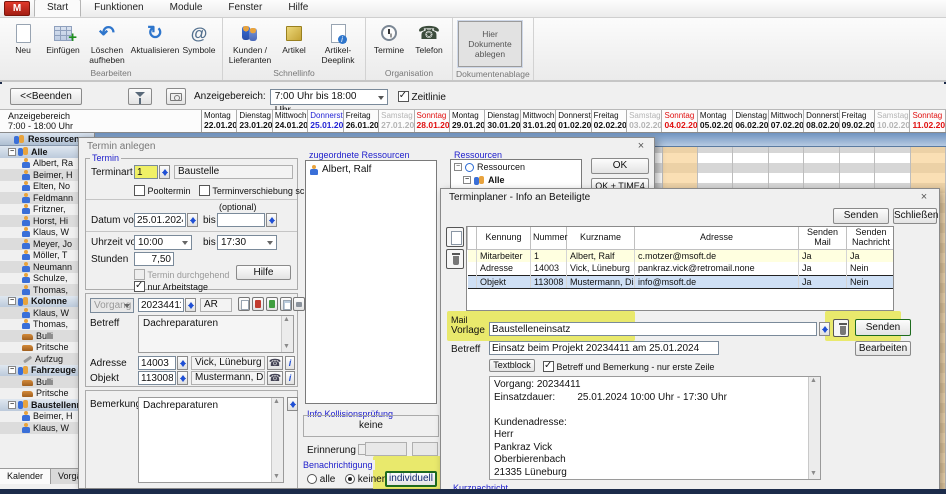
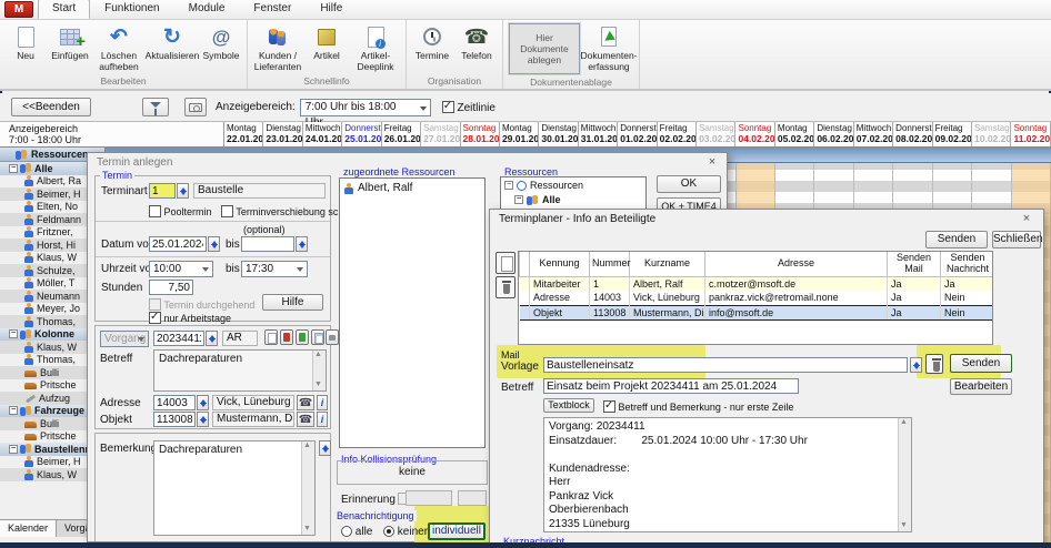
  M
  Start
  Funktionen
  Module
  Fenster
  Hilfe
  Neu
  Einfügen
  ↶
  Löschen aufheben
  ↻
  Aktualisieren
  @
  Symbole
  Bearbeiten
  Kunden / Lieferanten
  Artikel
  Artikel-Deeplink
  Schnellinfo
  Termine
  ☎
  Telefon
  Organisation
  Hier Dokumente ablegen
+ Dokumenten-erfassung
  Dokumentenablage
  <<Beenden
  Anzeigebereich:
  7:00 Uhr bis 18:00
  Zeitlinie
  Anzeigebereich
  7:00 - 18:00 Uhr
  Montag
  22.01.20
  Dienstag
  23.01.20
  Mittwoch
  24.01.20
  Donnerst
  25.01.20
  Freitag
  26.01.20
  Samstag
  27.01.20
  Sonntag
  28.01.20
  Montag
  29.01.20
  Dienstag
  30.01.20
  Mittwoch
  31.01.20
  Donnerst
  01.02.20
  Freitag
  02.02.20
  Samstag
  03.02.20
  Sonntag
  04.02.20
  Montag
  05.02.20
  Dienstag
  06.02.20
  Mittwoch
  07.02.20
  Donnerst
  08.02.20
  Freitag
  09.02.20
  Samstag
  10.02.20
  Sonntag
  11.02.20
  Ressourcen
  Alle
  Albert, Ra
  Beimer, H
  Elten, No
  Feldmann
  Fritzner,
  Horst, Hi
  Klaus, W
- Meyer, Jo
+ Schulze,
  Möller, T
  Neumann
- Schulze,
+ Meyer, Jo
  Thomas,
  Kolonne
  Klaus, W
  Thomas,
  Bulli
  Pritsche
  Aufzug
  Fahrzeuge
  Bulli
  Pritsche
  Baustellen
  Beimer, H
  Klaus, W
  Kalender
  Termin anlegen
  ×
  Termin
  Terminart
  1
  Baustelle
  Pooltermin
  Terminverschiebung sc
  (optional)
  Datum vo
  25.01.202
  bis
  Uhrzeit v
  10:00
  bis
  17:30
  Stunden
  7,50
  Termin durchgehend
  Hilfe
  nur Arbeitstage
  Vorgang
  2023441
  AR
  Betreff
  Dachreparaturen
  Adresse
  14003
  Vick, Lüneburg
  ☎
  i
  Objekt
  113008
  Mustermann, Di
  ☎
  i
  Bemerkun
  Dachreparaturen
  zugeordnete Ressourcen
  Albert, Ralf
  Info Kollisionsprüfung
  keine
  Erinnerung
  Benachrichtigung
  alle
  keiner
  individuell
  Ressourcen
  Ressourcen
  Alle
  OK
  OK + TIME4
  Terminplaner - Info an Beteiligte
  ×
  Senden
  Schließen
  	Kennung	Nummer	Kurzname	Adresse	Senden Mail	Senden Nachricht
  	Mitarbeiter	1	Albert, Ralf	c.motzer@msoft.de	Ja	Ja
  	Adresse	14003	Vick, Lüneburg	pankraz.vick@retromail.none	Ja	Nein
  	Objekt	113008	Mustermann, Di	info@msoft.de	Ja	Nein
  Mail
  Vorlage
  Baustelleneinsatz
  Senden
  Betreff
  Einsatz beim Projekt 20234411 am 25.01.2024
  Bearbeiten
  Textblock
  Betreff und Bemerkung - nur erste Zeile
  Vorgang: 20234411
  Einsatzdauer: 25.01.2024 10:00 Uhr - 17:30 Uhr
  Kundenadresse:
  Herr
  Pankraz Vick
  Oberbierenbach
  21335 Lüneburg
  Kurznachricht
